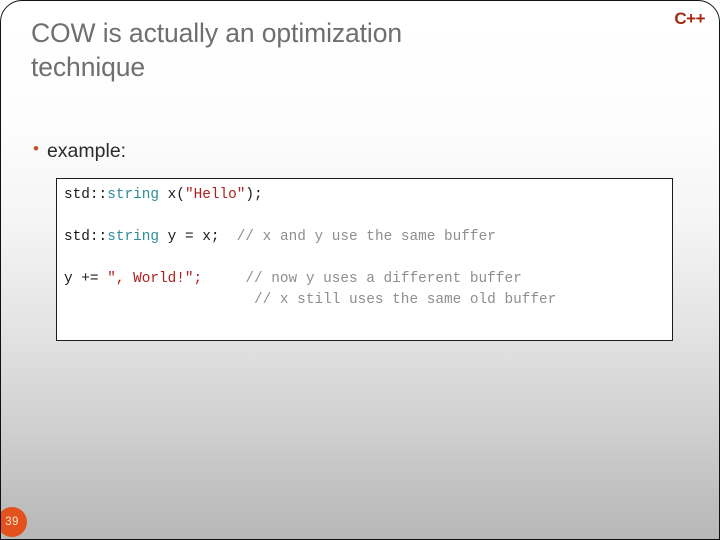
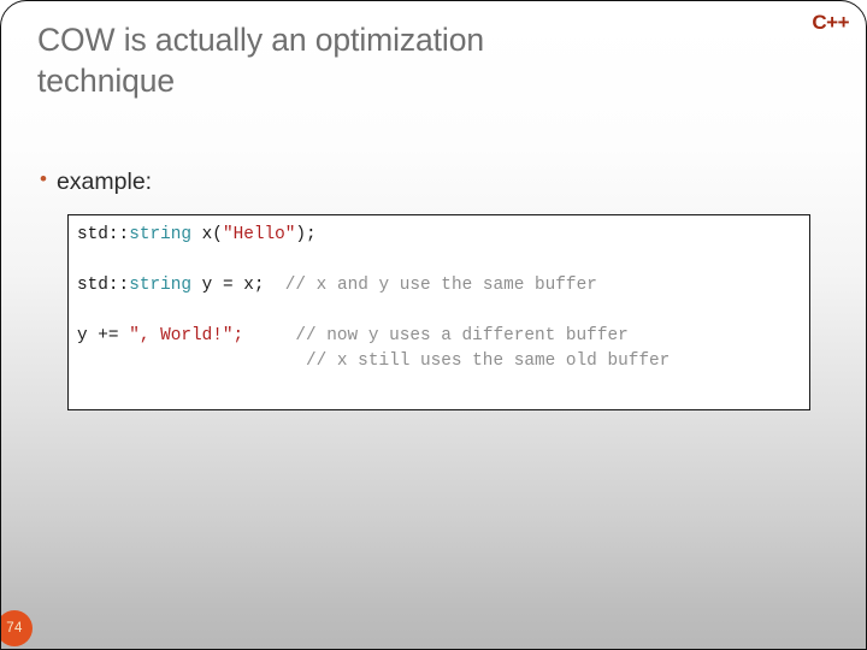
  C++
  COW is actually an optimization
  technique
  •
  example:
  std::string x("Hello");
  std::string y = x; // x and y use the same buffer
  y += ", World!"; // now y uses a different buffer
  // x still uses the same old buffer
- 39
+ 74
